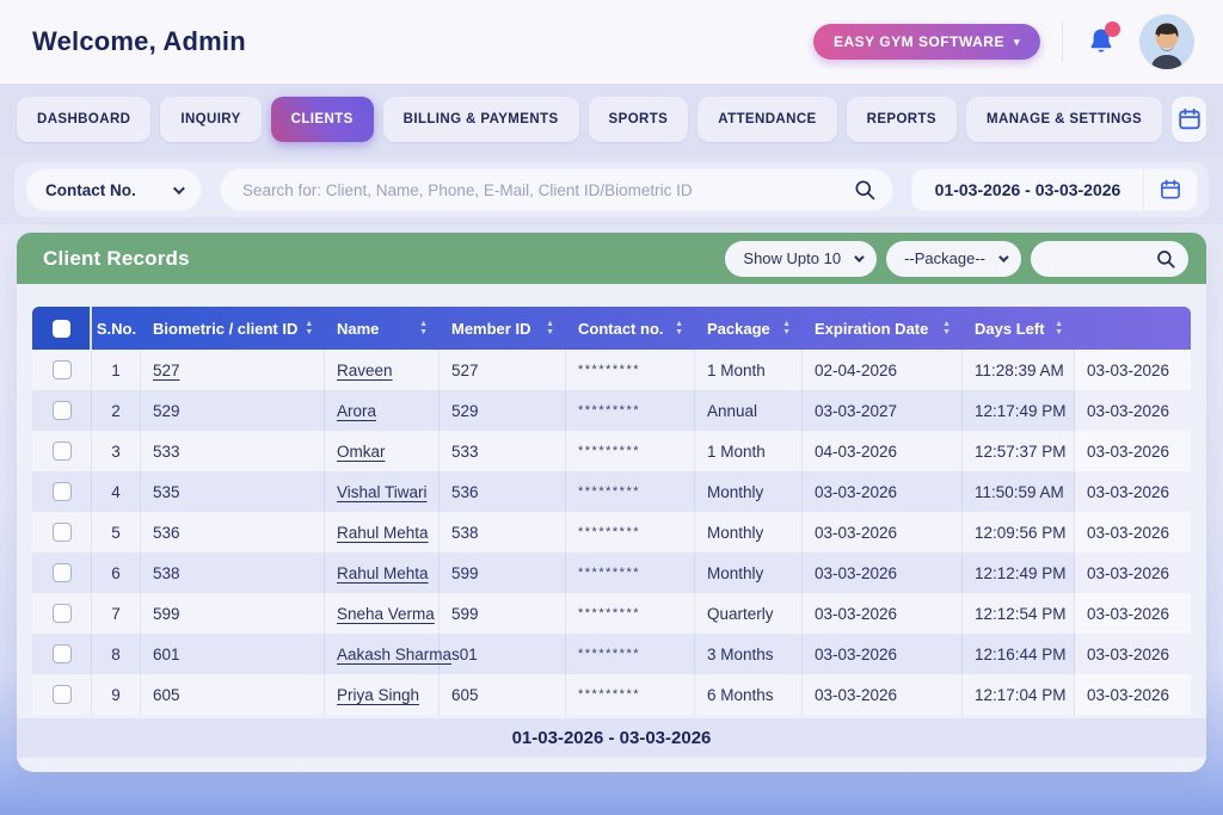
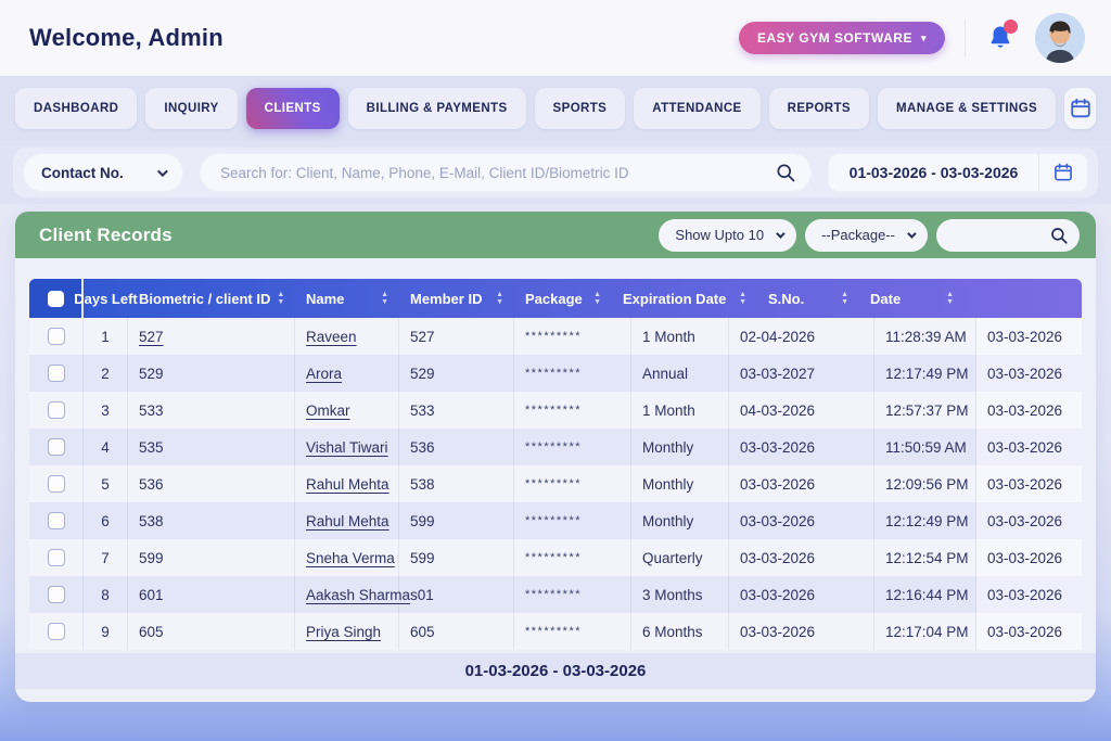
  Welcome, Admin
  EASY GYM SOFTWARE
  ▾
  DASHBOARD
  INQUIRY
  CLIENTS
  BILLING & PAYMENTS
  SPORTS
  ATTENDANCE
  REPORTS
  MANAGE & SETTINGS
  Contact No.
  Search for: Client, Name, Phone, E-Mail, Client ID/Biometric ID
  01-03-2026 - 03-03-2026
  Client Records
  Show Upto 10
  --Package--
- S.No.
+ Days Left
  Biometric / client ID
  Name
  Member ID
- Contact no.
  Package
  Expiration Date
- Days Left
+ S.No.
+ Date
  1
  527
  Raveen
  527
  *********
  1 Month
  02-04-2026
  11:28:39 AM
  03-03-2026
  2
  529
  Arora
  529
  *********
  Annual
  03-03-2027
  12:17:49 PM
  03-03-2026
  3
  533
  Omkar
  533
  *********
  1 Month
  04-03-2026
  12:57:37 PM
  03-03-2026
  4
  535
  Vishal Tiwari
  536
  *********
  Monthly
  03-03-2026
  11:50:59 AM
  03-03-2026
  5
  536
  Rahul Mehta
  538
  *********
  Monthly
  03-03-2026
  12:09:56 PM
  03-03-2026
  6
  538
  Rahul Mehta
  599
  *********
  Monthly
  03-03-2026
  12:12:49 PM
  03-03-2026
  7
  599
  Sneha Verma
  599
  *********
  Quarterly
  03-03-2026
  12:12:54 PM
  03-03-2026
  8
  601
  Aakash Sharma
  s01
  *********
  3 Months
  03-03-2026
  12:16:44 PM
  03-03-2026
  9
  605
  Priya Singh
  605
  *********
  6 Months
  03-03-2026
  12:17:04 PM
  03-03-2026
  01-03-2026 - 03-03-2026
